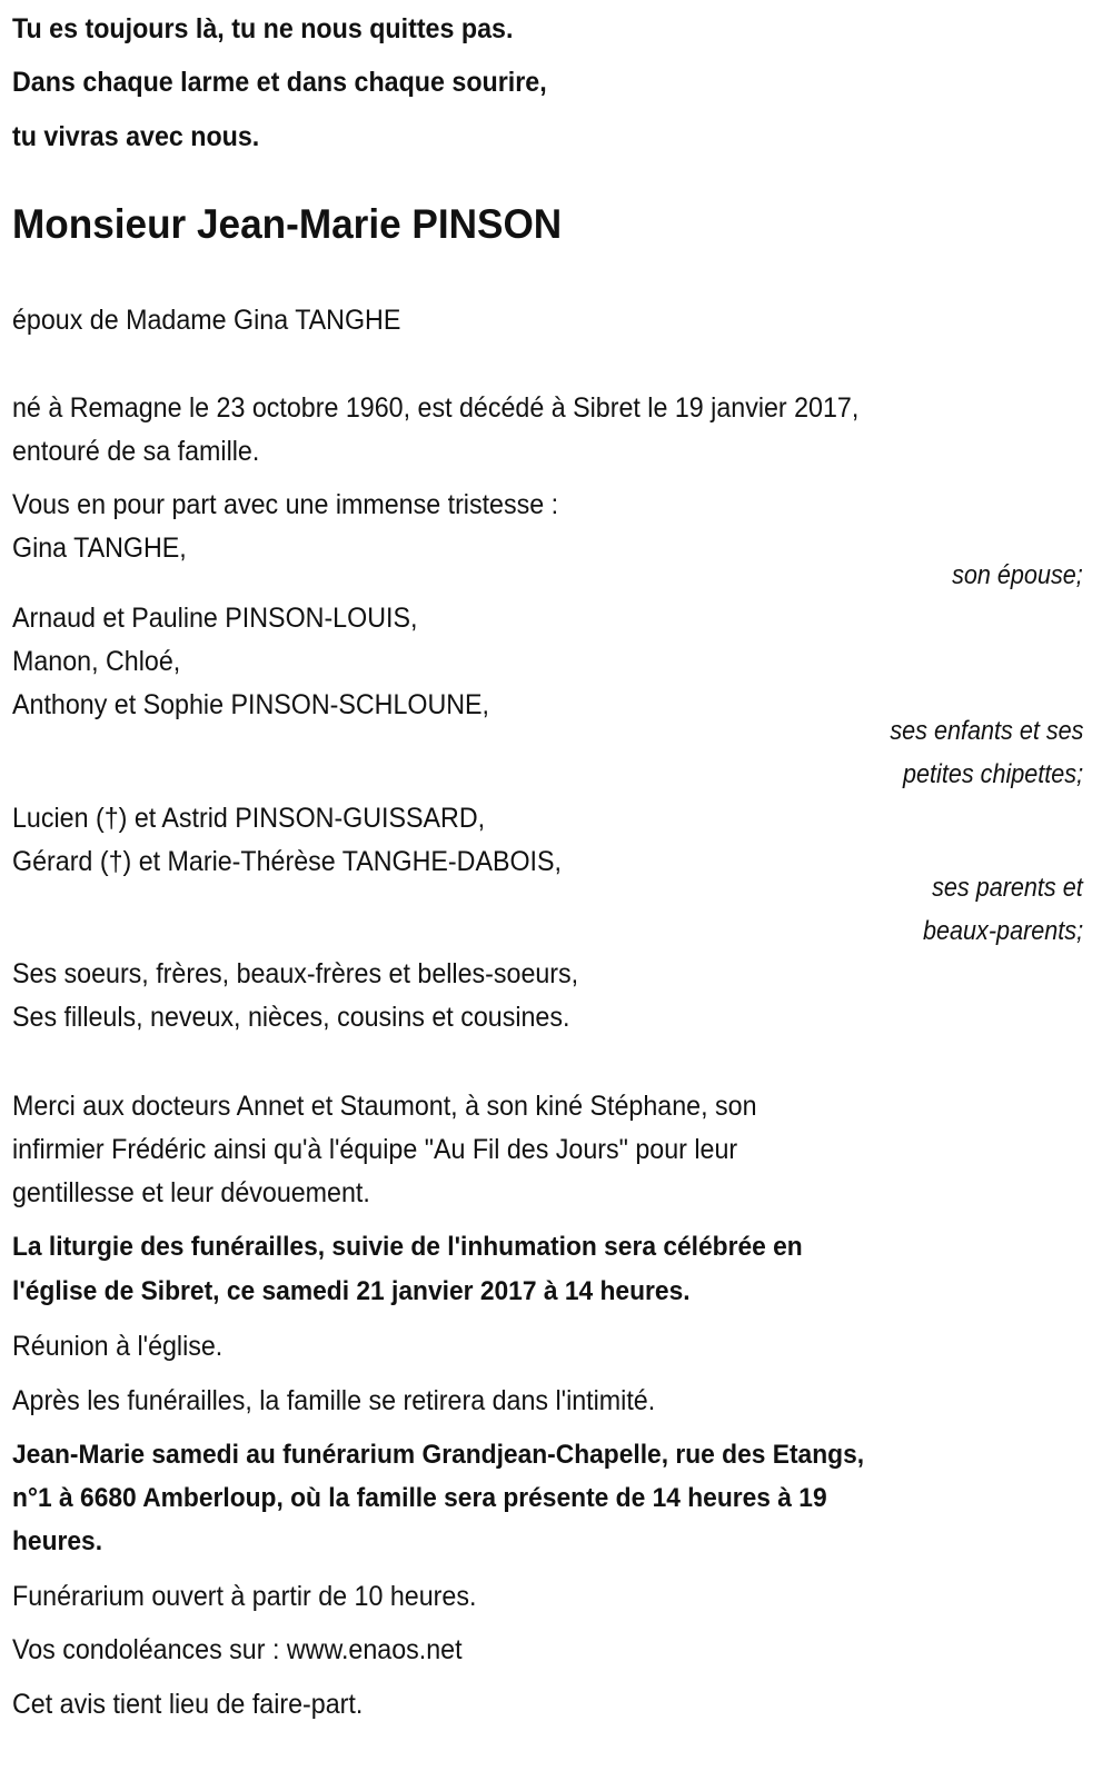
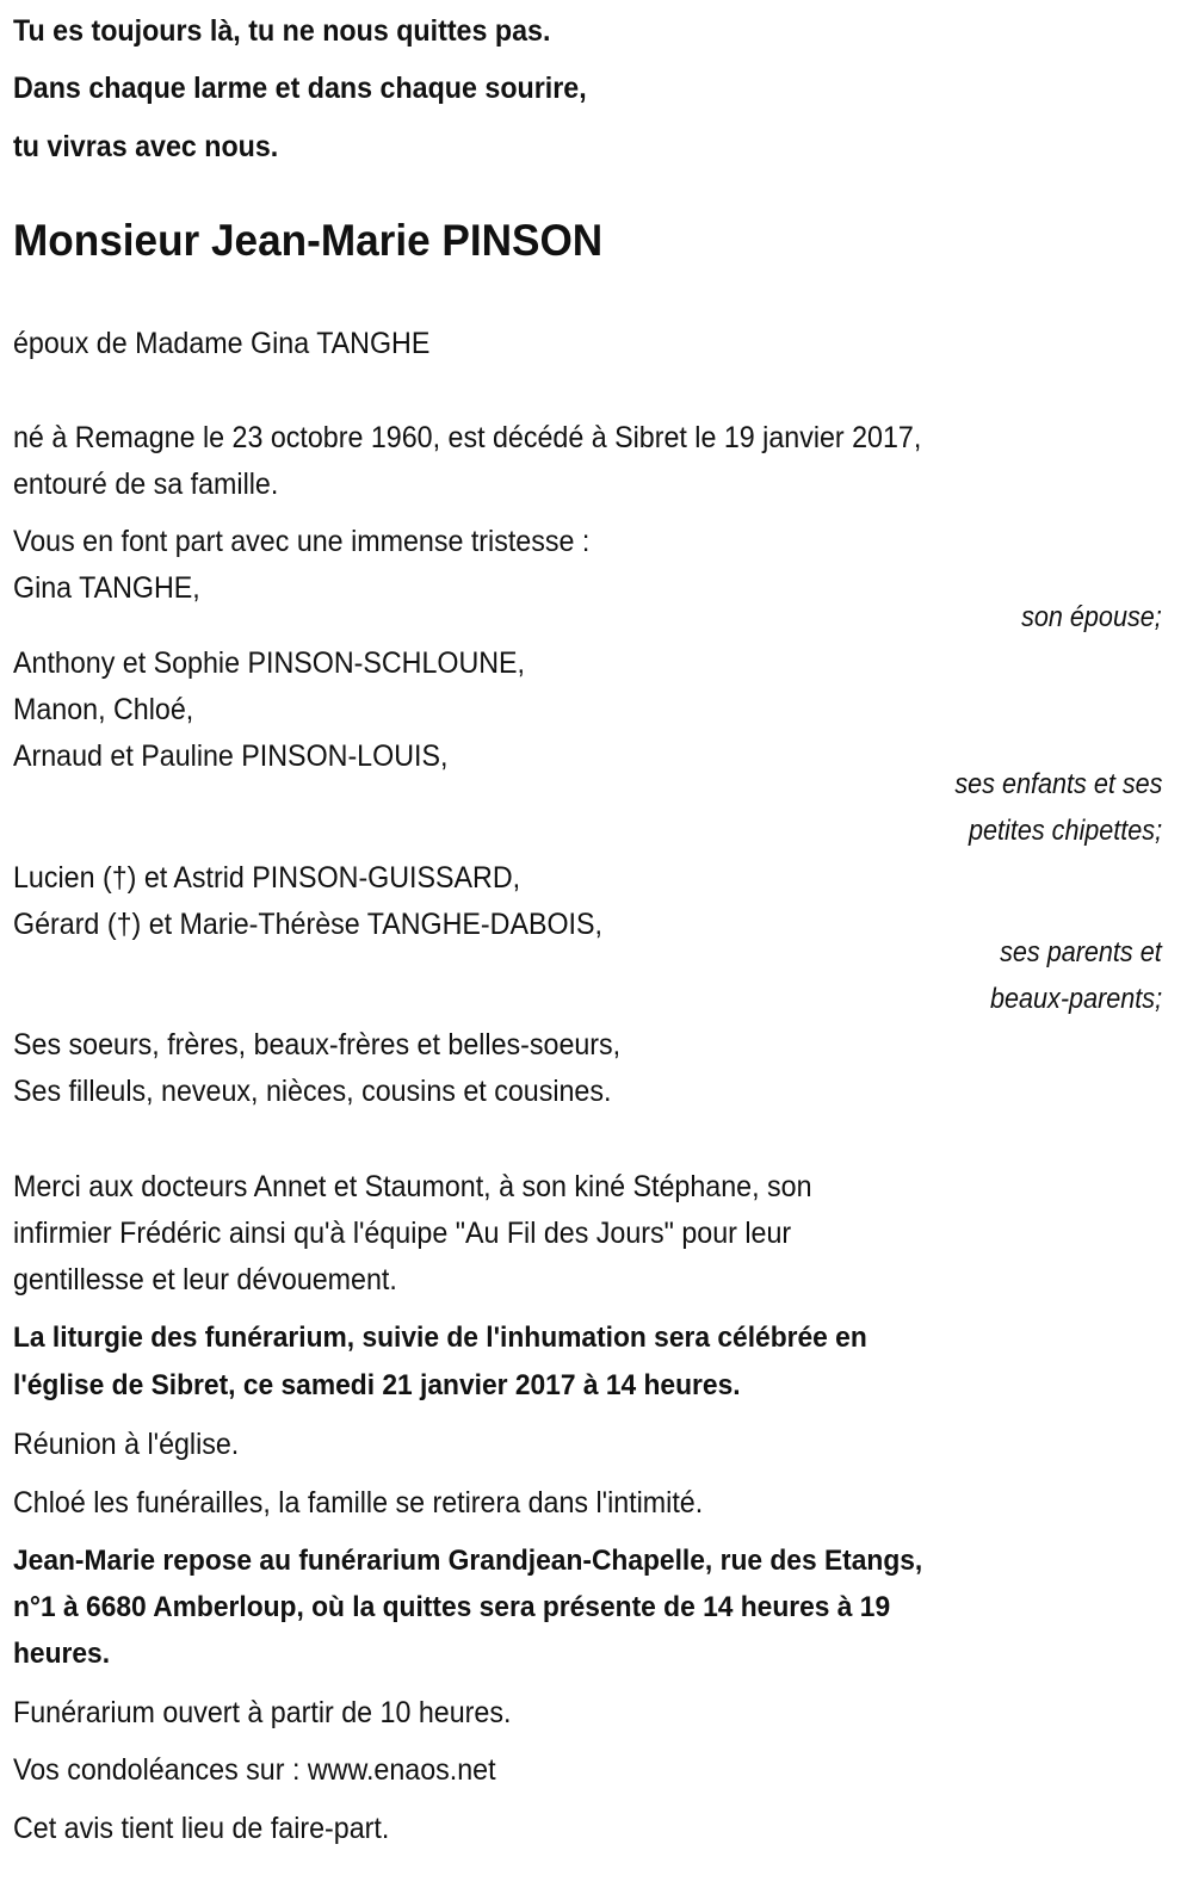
  Tu es toujours là, tu ne nous quittes pas.
  Dans chaque larme et dans chaque sourire,
  tu vivras avec nous.
  Monsieur Jean-Marie PINSON
  époux de Madame Gina TANGHE
  né à Remagne le 23 octobre 1960, est décédé à Sibret le 19 janvier 2017,
  entouré de sa famille.
- Vous en pour part avec une immense tristesse :
+ Vous en font part avec une immense tristesse :
  Gina TANGHE,
  son épouse;
- Arnaud et Pauline PINSON-LOUIS,
+ Anthony et Sophie PINSON-SCHLOUNE,
  Manon, Chloé,
- Anthony et Sophie PINSON-SCHLOUNE,
+ Arnaud et Pauline PINSON-LOUIS,
  ses enfants et ses
  petites chipettes;
  Lucien (†) et Astrid PINSON-GUISSARD,
  Gérard (†) et Marie-Thérèse TANGHE-DABOIS,
  ses parents et
  beaux-parents;
  Ses soeurs, frères, beaux-frères et belles-soeurs,
  Ses filleuls, neveux, nièces, cousins et cousines.
  Merci aux docteurs Annet et Staumont, à son kiné Stéphane, son
  infirmier Frédéric ainsi qu'à l'équipe "Au Fil des Jours" pour leur
  gentillesse et leur dévouement.
- La liturgie des funérailles, suivie de l'inhumation sera célébrée en
+ La liturgie des funérarium, suivie de l'inhumation sera célébrée en
  l'église de Sibret, ce samedi 21 janvier 2017 à 14 heures.
  Réunion à l'église.
- Après les funérailles, la famille se retirera dans l'intimité.
+ Chloé les funérailles, la famille se retirera dans l'intimité.
- Jean-Marie samedi au funérarium Grandjean-Chapelle, rue des Etangs,
+ Jean-Marie repose au funérarium Grandjean-Chapelle, rue des Etangs,
- n°1 à 6680 Amberloup, où la famille sera présente de 14 heures à 19
+ n°1 à 6680 Amberloup, où la quittes sera présente de 14 heures à 19
  heures.
  Funérarium ouvert à partir de 10 heures.
  Vos condoléances sur : www.enaos.net
  Cet avis tient lieu de faire-part.
